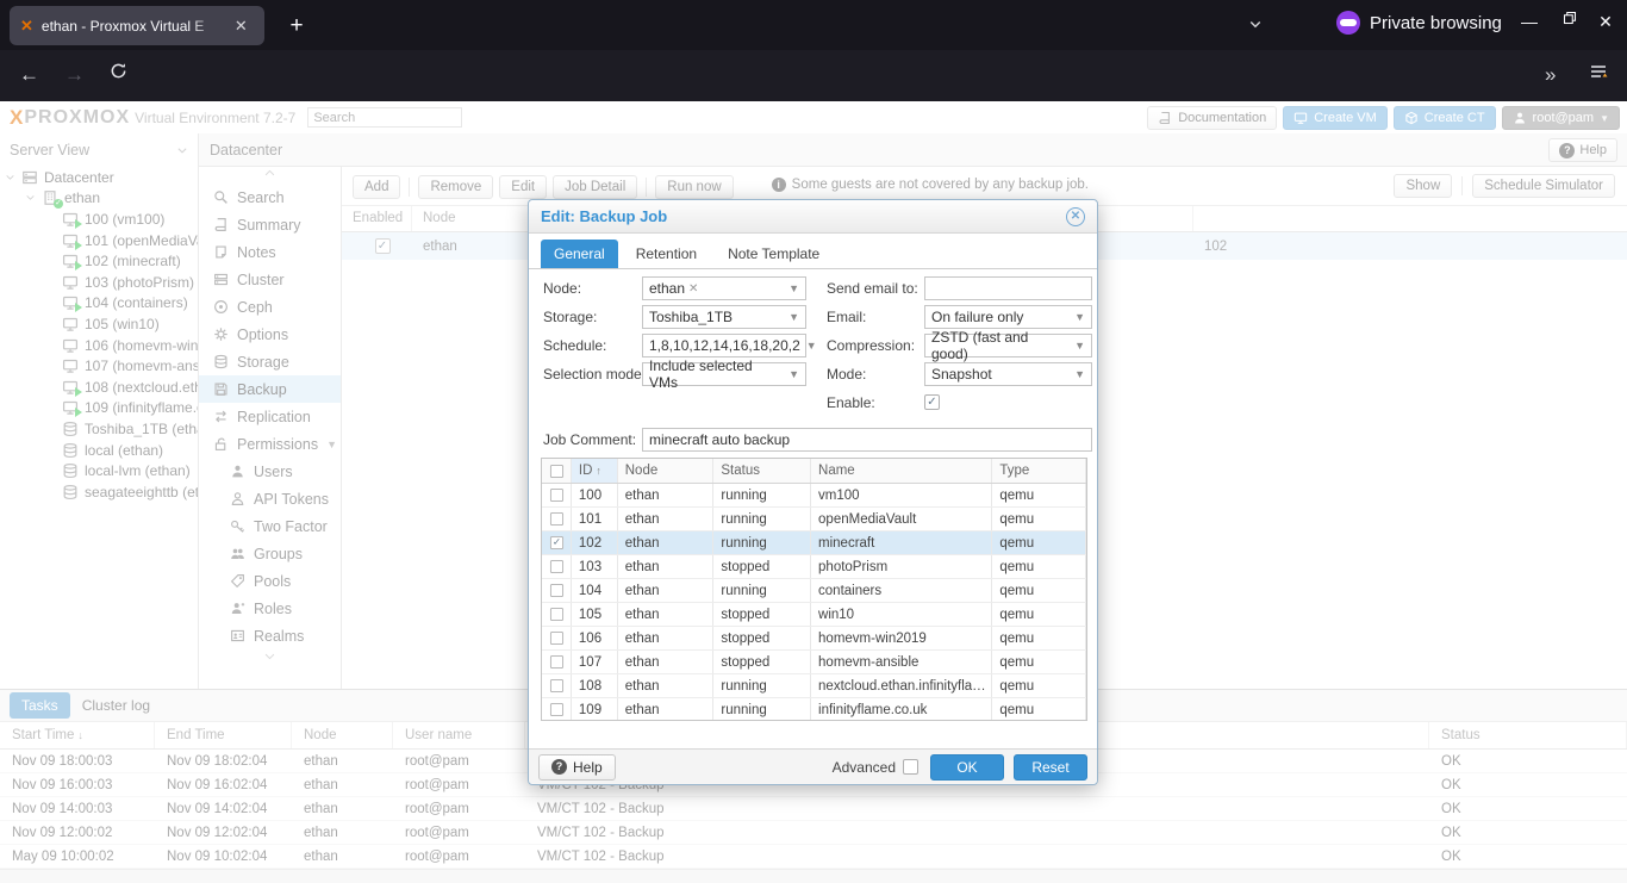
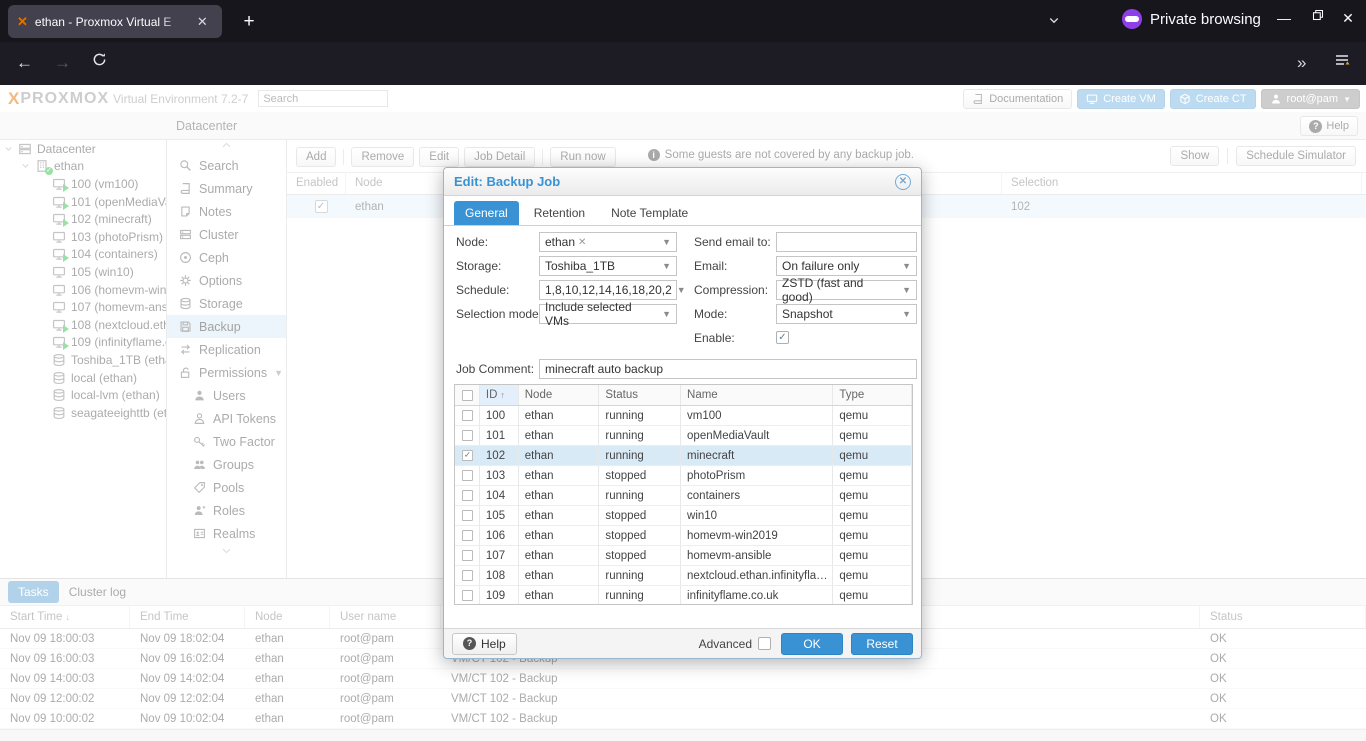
  ✕
  ethan - Proxmox Virtual E
  ✕
  +
  Private browsing
  —
  ✕
  ←
  →
  »
  X
  PROXMOX
  Virtual Environment 7.2-7
  Search
  Documentation
  Create VM
  Create CT
  root@pam
  ▼
- Server View
  Datacenter
  ?
  Help
  Datacenter
  ethan
  100 (vm100)
  101 (openMediaV
  102 (minecraft)
  103 (photoPrism)
  104 (containers)
  105 (win10)
  106 (homevm-win
  107 (homevm-ans
  109 (infinityflame.
  Toshiba_1TB (eth
  local (ethan)
  local-lvm (ethan)
  seagateeighttb (et
  Search
  Summary
  Notes
  Cluster
  Ceph
  Options
  Storage
  Backup
  Replication
  Permissions
  ▼
  Users
  API Tokens
  Two Factor
  Groups
  Pools
  Roles
  Realms
  Add
  Remove
  Edit
  Job Detail
  Run now
  i
  Some guests are not covered by any backup job.
  Show
  Schedule Simulator
  Enabled
  Node
+ Selection
  ethan
  102
  Tasks
  Cluster log
  Start Time
  ↓
  End Time
  Node
  User name
  Status
  Nov 09 18:00:03
  Nov 09 18:02:04
  ethan
  root@pam
  OK
  Nov 09 16:00:03
  Nov 09 16:02:04
  ethan
  root@pam
  OK
  Nov 09 14:00:03
  Nov 09 14:02:04
  ethan
  root@pam
  VM/CT 102 - Backup
  OK
  Nov 09 12:00:02
  Nov 09 12:02:04
  ethan
  root@pam
  VM/CT 102 - Backup
  OK
- May 09 10:00:02
+ Nov 09 10:00:02
  Nov 09 10:02:04
  ethan
  root@pam
  VM/CT 102 - Backup
  OK
  Edit: Backup Job
  ✕
  General
  Retention
  Note Template
  Node:
  ethan
  ✕
  ▼
  Storage:
  Toshiba_1TB
  ▼
  Schedule:
  1,8,10,12,14,16,18,20,2
  ▼
  Selection mode
  Include selected VMs
  ▼
  Send email to:
  Email:
  On failure only
  ▼
  Compression:
  ZSTD (fast and good)
  ▼
  Mode:
  Snapshot
  ▼
  Enable:
  Job Comment:
  minecraft auto backup
  ID
  ↑
  Node
  Status
  Name
  Type
  100
  ethan
  running
  vm100
  qemu
  101
  ethan
  running
  openMediaVault
  qemu
  102
  ethan
  running
  minecraft
  qemu
  103
  ethan
  stopped
  photoPrism
  qemu
  104
  ethan
  running
  containers
  qemu
  105
  ethan
  stopped
  win10
  qemu
  106
  ethan
  stopped
  homevm-win2019
  qemu
  107
  ethan
  stopped
  homevm-ansible
  qemu
  108
  ethan
  running
  nextcloud.ethan.infinityfla…
  qemu
  109
  ethan
  running
  infinityflame.co.uk
  qemu
  ?
  Help
  Advanced
  OK
  Reset
